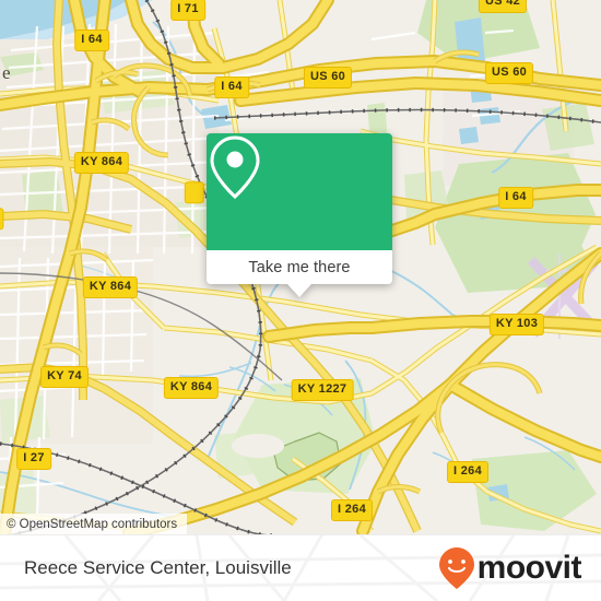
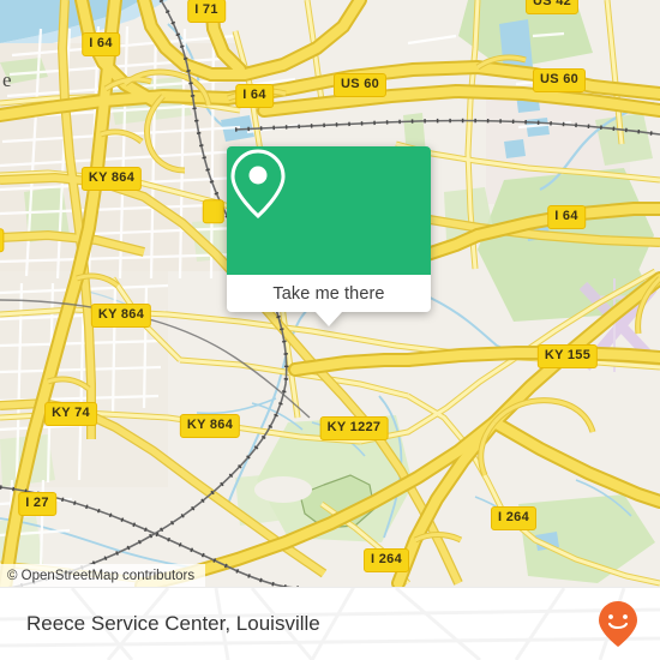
  e
  I 71
  I 64
  US 42
  US 60
  I 64
  US 60
  KY 864
  KY 864
  I 64
- KY 103
+ KY 155
  KY 74
  KY 864
  KY 1227
  I 27
  I 264
  I 264
  Take me there
  © OpenStreetMap contributors
  Reece Service Center, Louisville
- moovit
